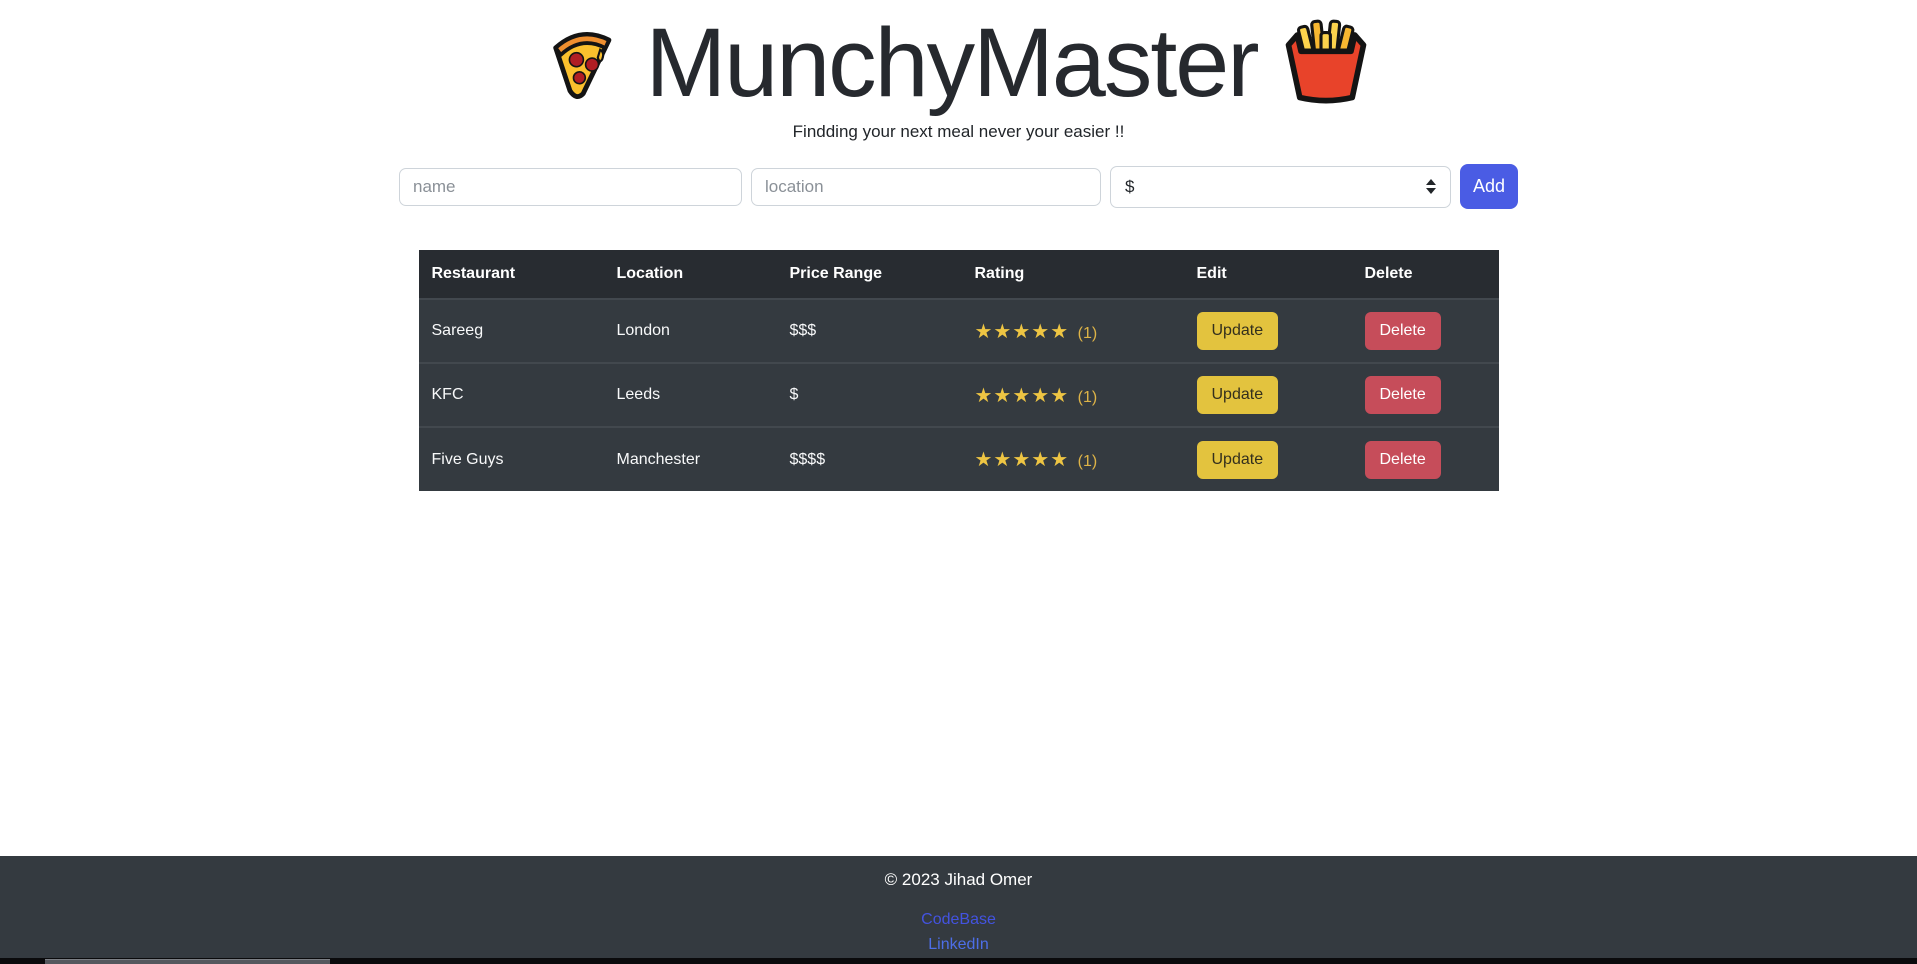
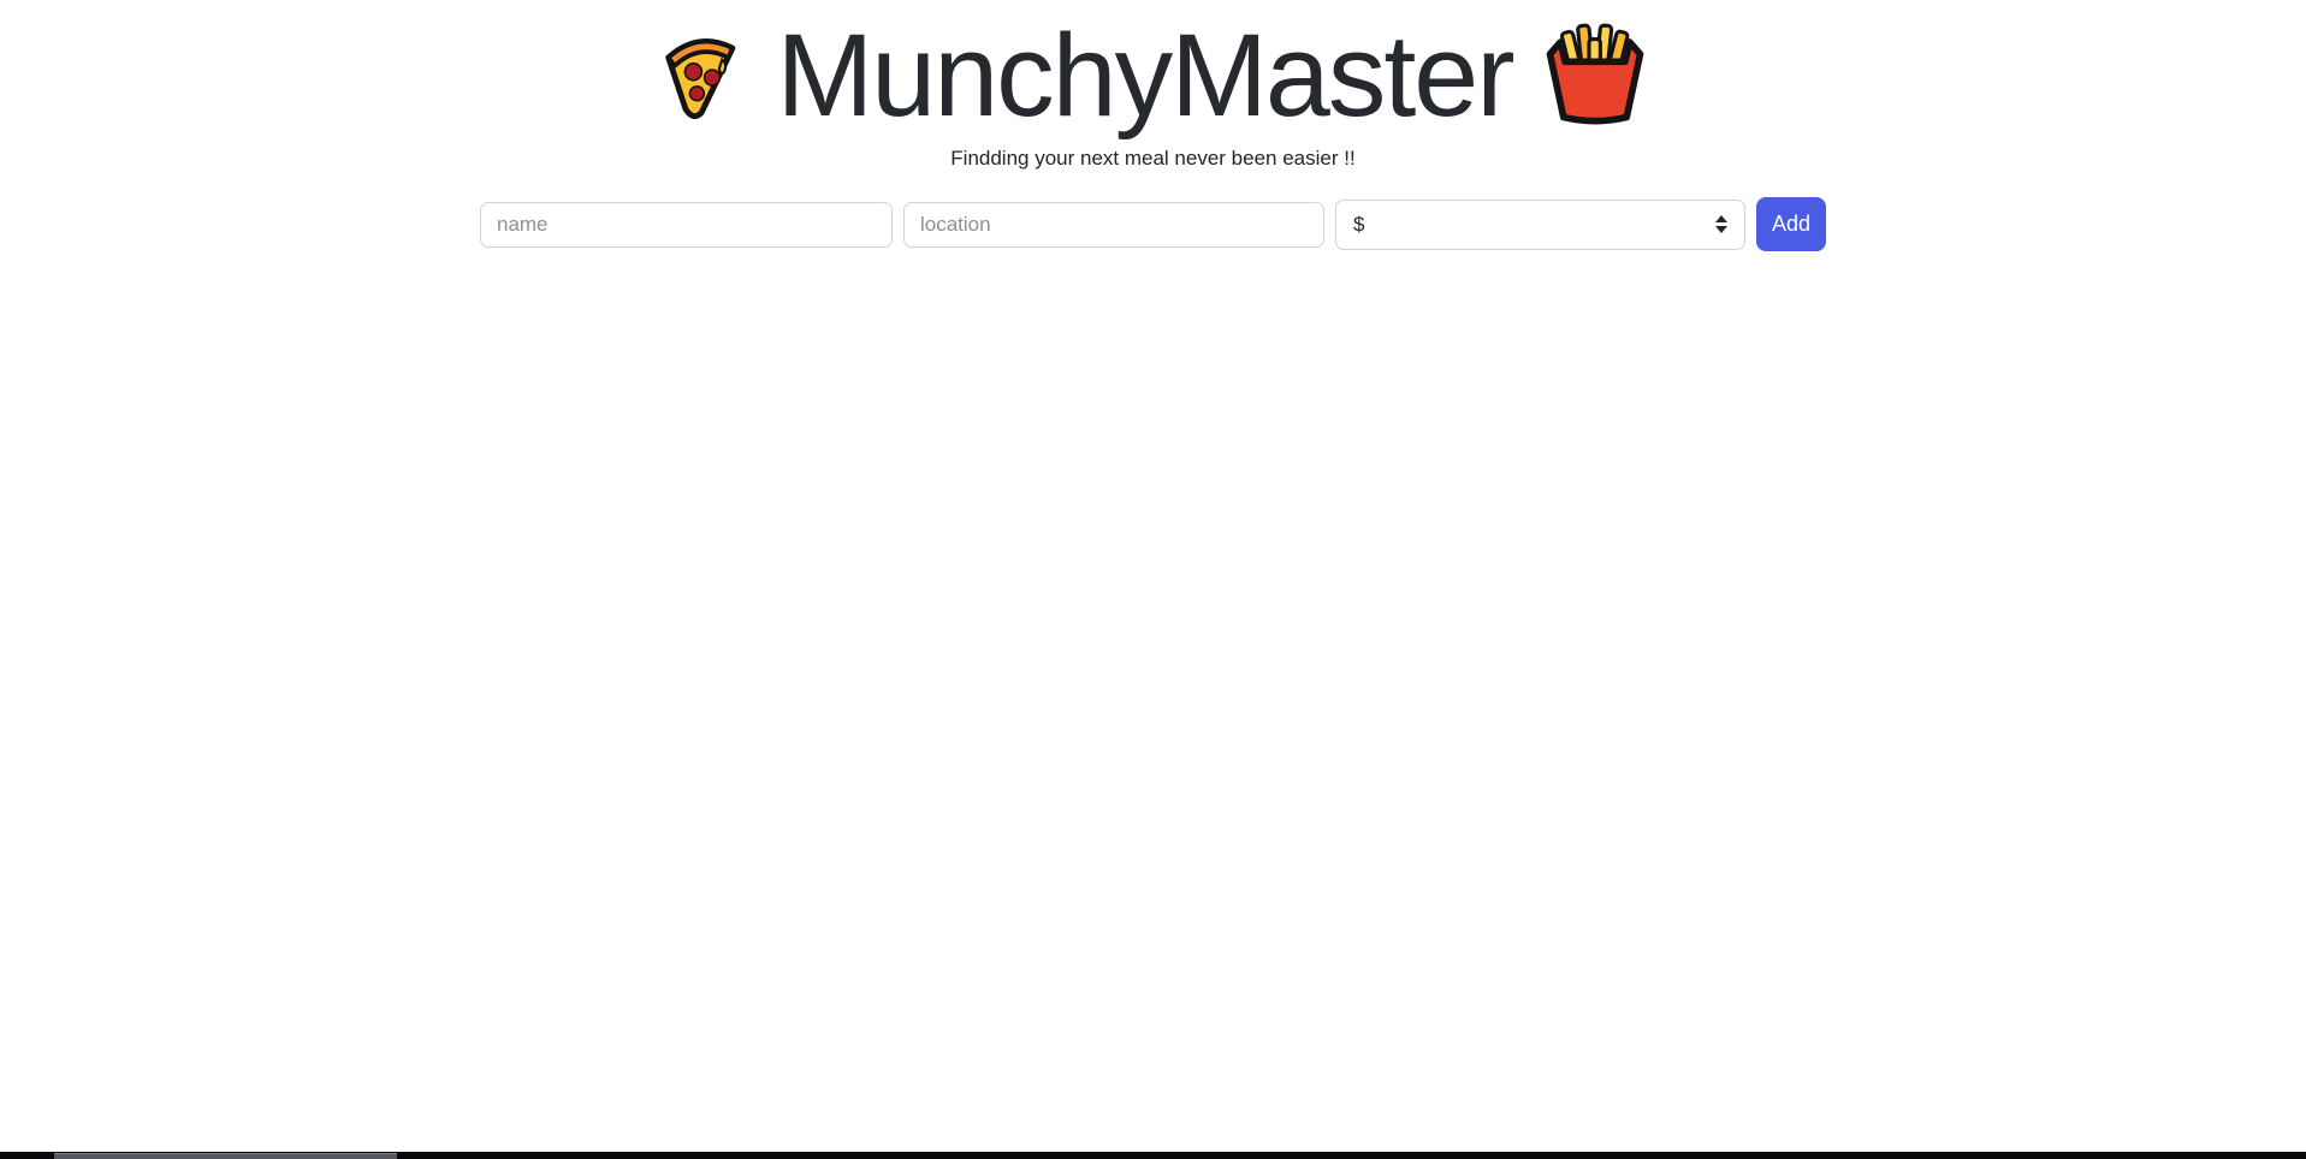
  MunchyMaster
- Findding your next meal never your easier !!
+ Findding your next meal never been easier !!
  name
  location
  $
  Add
- Restaurant	Location	Price Range	Rating	Edit	Delete
- Sareeg	London	$$$	★★★★★ (1)	Update	Delete
- KFC	Leeds	$	★★★★★ (1)	Update	Delete
- Five Guys	Manchester	$$$$	★★★★★ (1)	Update	Delete
- © 2023 Jihad Omer
- CodeBase
- LinkedIn
